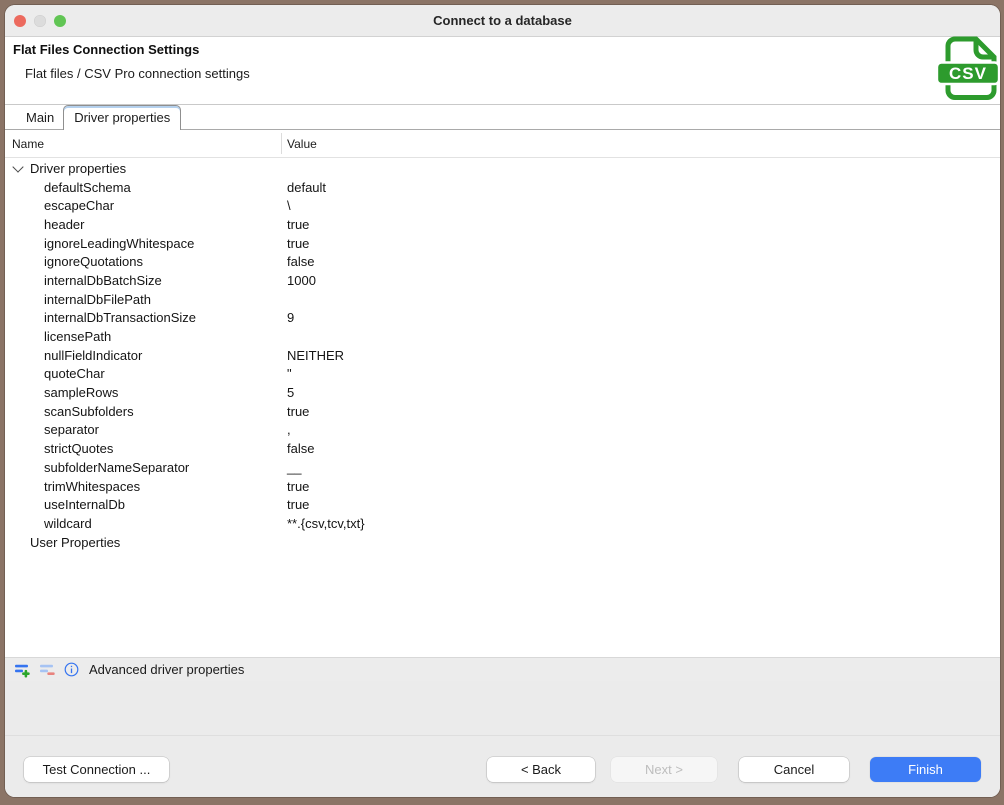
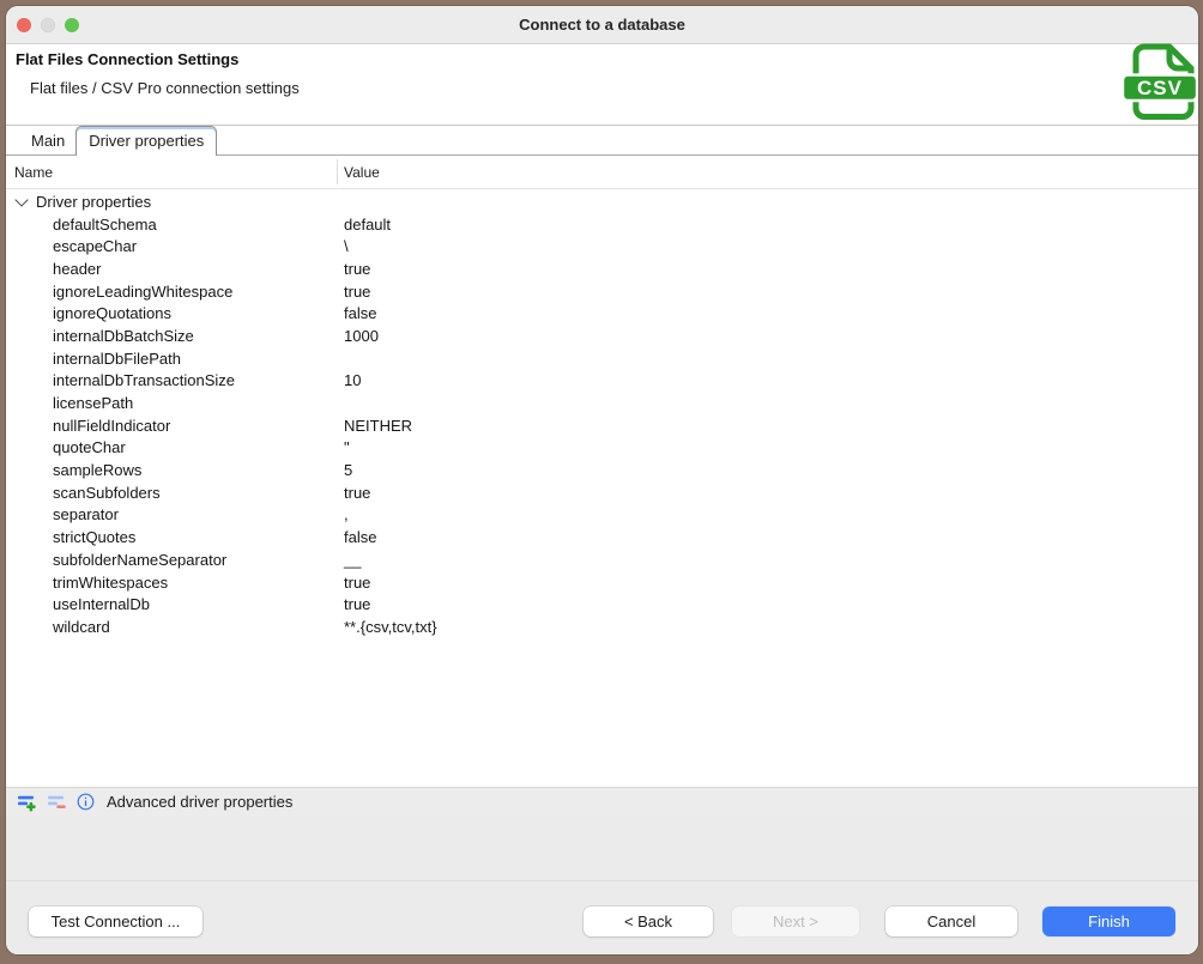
  Connect to a database
  Flat Files Connection Settings
  Flat files / CSV Pro connection settings
  CSV
  Main
  Driver properties
  Name
  Value
  Driver properties
  defaultSchema
  default
  escapeChar
  \
  header
  true
  ignoreLeadingWhitespace
  true
  ignoreQuotations
  false
  internalDbBatchSize
  1000
  internalDbFilePath
  internalDbTransactionSize
- 9
+ 10
  licensePath
  nullFieldIndicator
  NEITHER
  quoteChar
  "
  sampleRows
  5
  scanSubfolders
  true
  separator
  ,
  strictQuotes
  false
  subfolderNameSeparator
  __
  trimWhitespaces
  true
  useInternalDb
  true
  wildcard
  **.{csv,tcv,txt}
- User Properties
  Advanced driver properties
  Test Connection ...
  < Back
  Next >
  Cancel
  Finish
